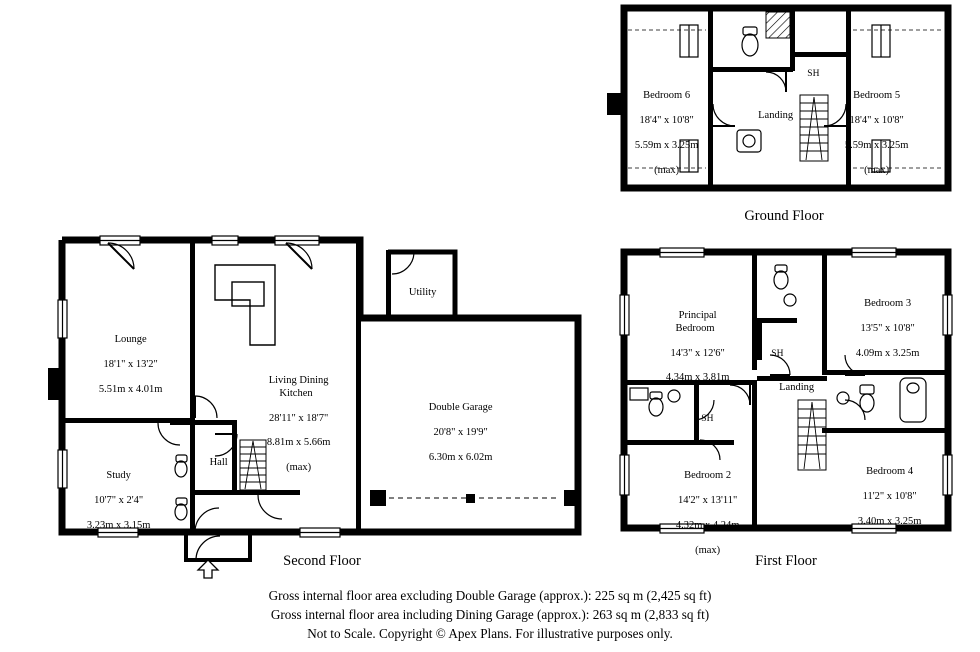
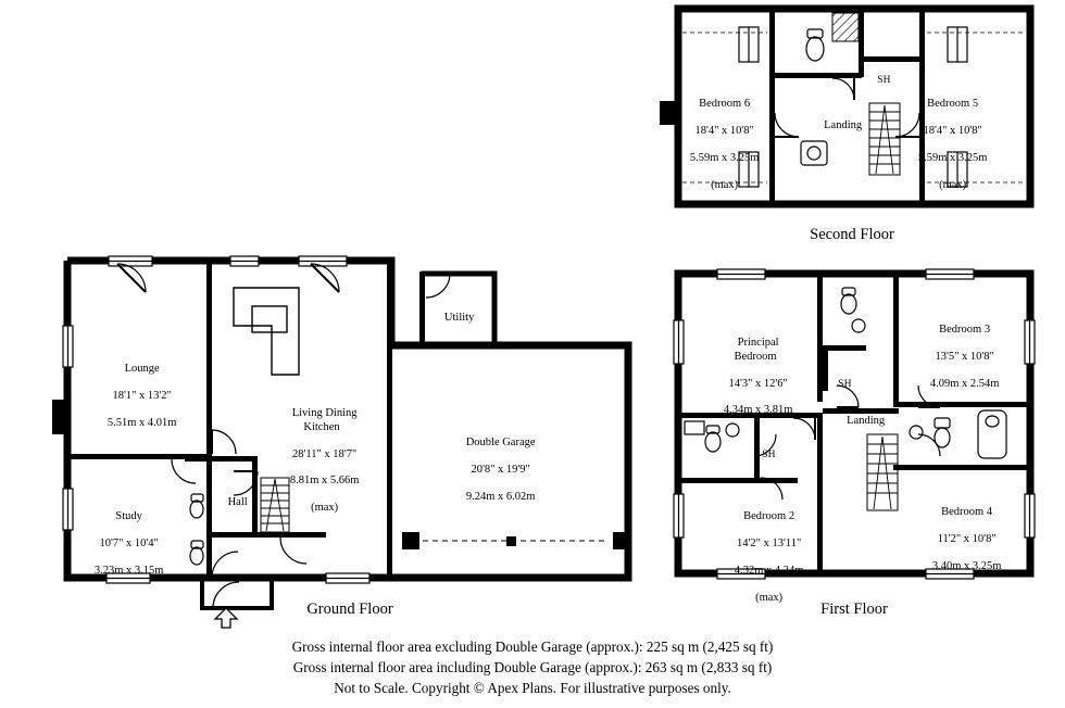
  Bedroom 6
  18'4" x 10'8"
  5.59m x 3.25m
  (max)
  Bedroom 5
  18'4" x 10'8"
  5.59m x 3.25m
  (max)
  Landing
  SH
- Ground Floor
+ Second Floor
  Lounge
  18'1" x 13'2"
  5.51m x 4.01m
  Living Dining
  Kitchen
  28'11" x 18'7"
  8.81m x 5.66m
  (max)
  Utility
  Double Garage
  20'8" x 19'9"
- 6.30m x 6.02m
+ 9.24m x 6.02m
  Study
- 10'7" x 2'4"
+ 10'7" x 10'4"
  3.23m x 3.15m
  Hall
- Second Floor
+ Ground Floor
  Principal
  Bedroom
  14'3" x 12'6"
  4.34m x 3.81m
  Bedroom 3
  13'5" x 10'8"
- 4.09m x 3.25m
+ 4.09m x 2.54m
  Bedroom 2
  14'2" x 13'11"
  4.32m x 4.24m
  (max)
  Bedroom 4
  11'2" x 10'8"
  3.40m x 3.25m
  Landing
  SH
  SH
  First Floor
  Gross internal floor area excluding Double Garage (approx.): 225 sq m (2,425 sq ft)
- Gross internal floor area including Dining Garage (approx.): 263 sq m (2,833 sq ft)
+ Gross internal floor area including Double Garage (approx.): 263 sq m (2,833 sq ft)
  Not to Scale. Copyright © Apex Plans. For illustrative purposes only.
